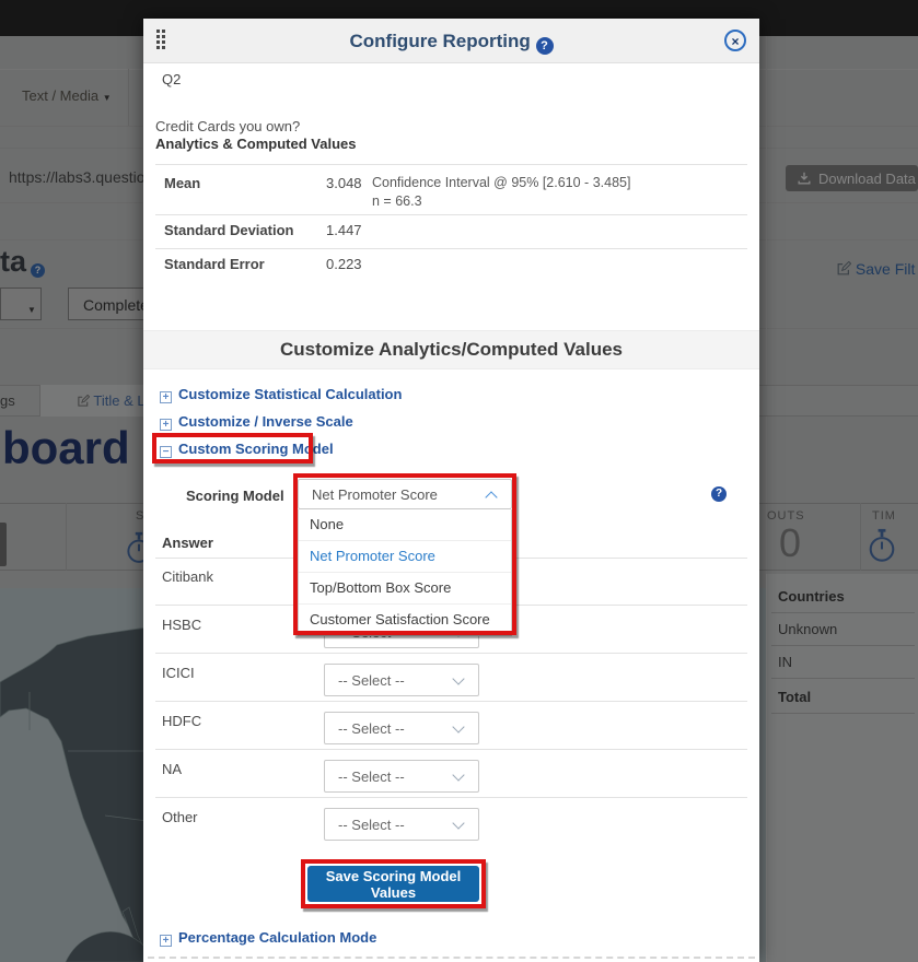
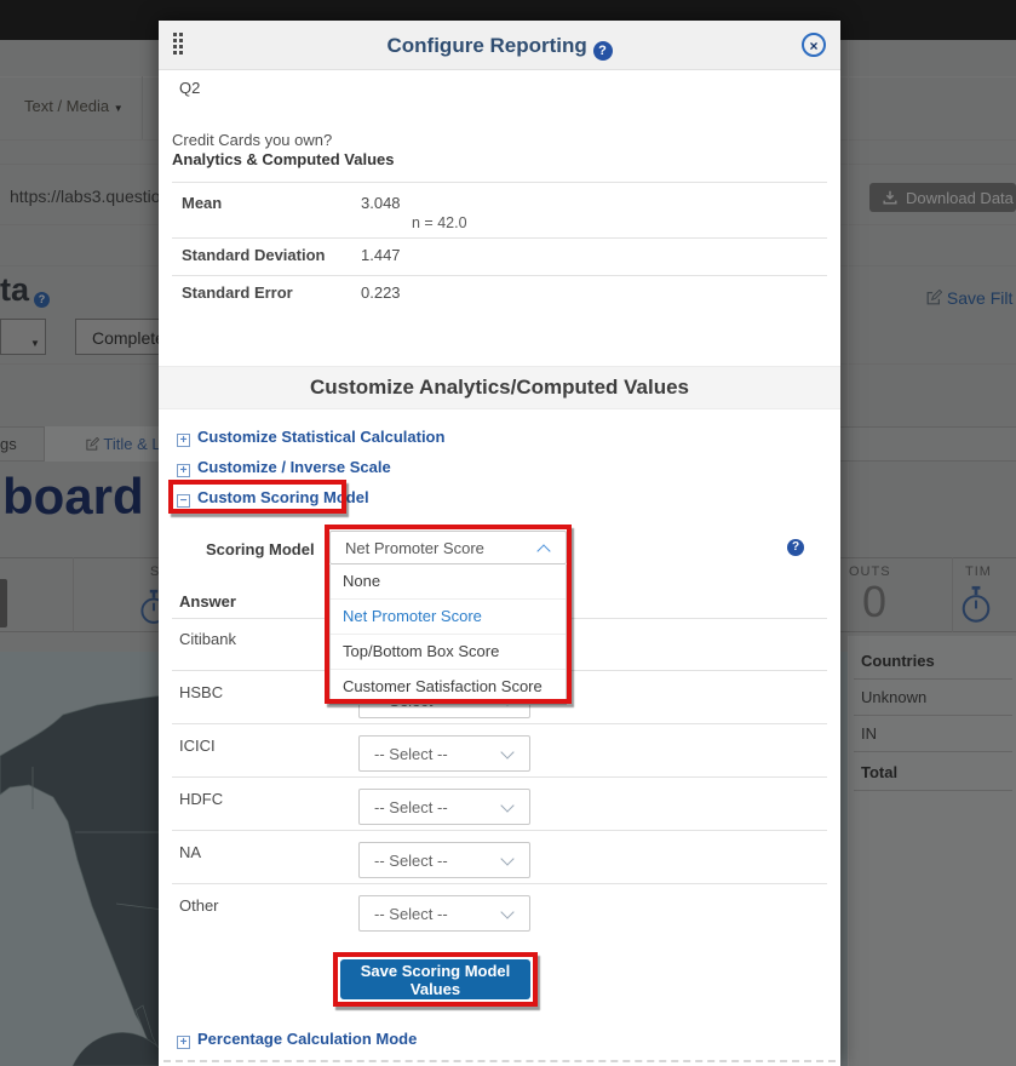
  Text / Media
  https://labs3.questio
  Download Data
  ta ?
  Save Filt
  Complet
  gs
  Title & L
  board
  S
  OUTS
  0
  TIM
  Countries
  Unknown
  IN
  Total
  Configure Reporting ?
  ×
  Q2
  Credit Cards you own?
  Analytics & Computed Values
  Mean
  3.048
- Confidence Interval @ 95% [2.610 - 3.485]
- n = 66.3
+ n = 42.0
  Standard Deviation
  1.447
  Standard Error
  0.223
  Customize Analytics/Computed Values
  Customize Statistical Calculation
  Customize / Inverse Scale
  Custom Scoring Model
  Scoring Model
  Net Promoter Score
  ?
  None
  Net Promoter Score
  Top/Bottom Box Score
  Customer Satisfaction Score
  Answer
  Citibank
  HSBC
  ICICI
  -- Select --
  HDFC
  -- Select --
  NA
  -- Select --
  Other
  -- Select --
  Save Scoring Model Values
  Percentage Calculation Mode
